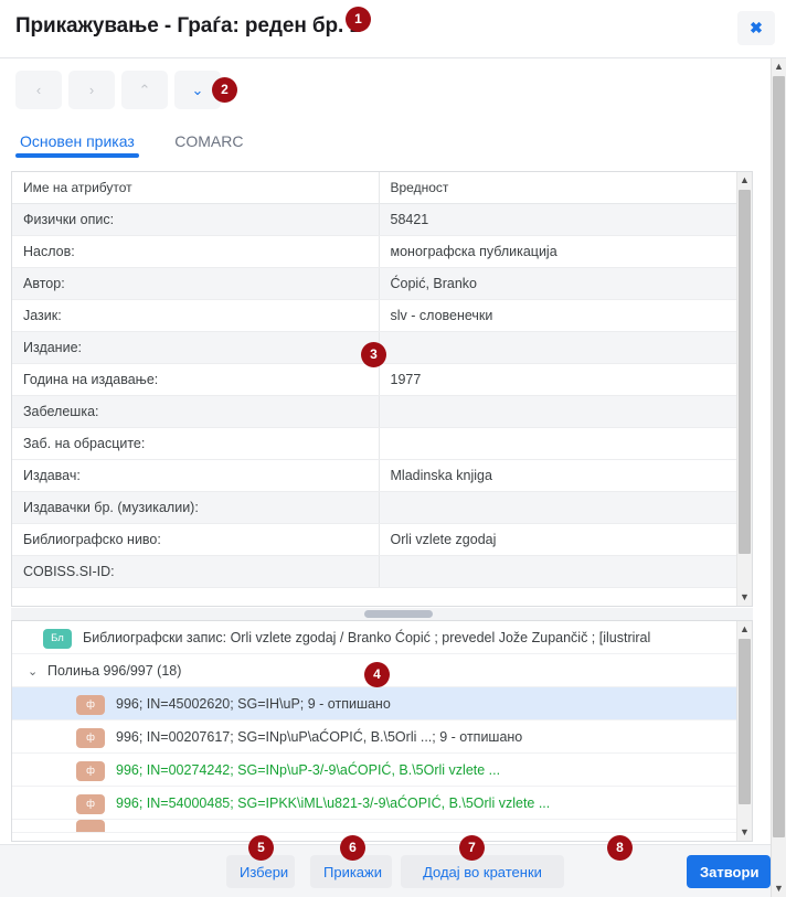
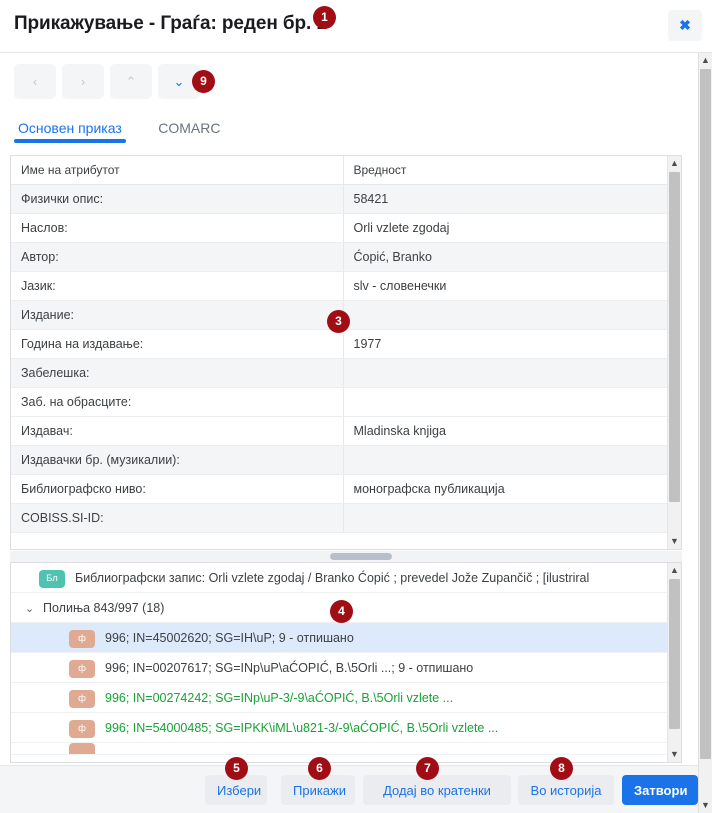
  Прикажување - Граѓа: реден бр.
  ✖
  ▲
  ▼
  ‹
  ›
  ⌃
  ⌄
  Основен приказ COMARC
  Име на атрибутот	Вредност
  Физички опис:	58421
- Наслов:	монографска публикација
+ Наслов:	Orli vzlete zgodaj
  Автор:	Ćopić, Branko
  Јазик:	slv - словенечки
  Издание:
  Година на издавање:	1977
  Забелешка:
  Заб. на обрасците:
  Издавач:	Mladinska knjiga
  Издавачки бр. (музикалии):
- Библиографско ниво:	Orli vzlete zgodaj
+ Библиографско ниво:	монографска публикација
  COBISS.SI-ID:
  ▲
  ▼
  Бл Библиографски запис: Orli vzlete zgodaj / Branko Ćopić ; prevedel Jože Zupančič ; [ilustriral
- ⌄ Полиња 996/997 (18)
+ ⌄ Полиња 843/997 (18)
  ф 996; IN=45002620; SG=IH\uP; 9 - отпишано
  ф 996; IN=00207617; SG=INp\uP\aĆOPIĆ, B.\5Orli ...; 9 - отпишано
  ф 996; IN=00274242; SG=INp\uP-3/-9\aĆOPIĆ, B.\5Orli vzlete ...
  ф 996; IN=54000485; SG=IPKK\iML\u821-3/-9\aĆOPIĆ, B.\5Orli vzlete ...
  ▲
  ▼
  Избери
  Прикажи
  Додај во кратенки
+ Во историја
  Затвори
  1
- 2
+ 9
  3
  4
  5
  6
  7
  8
